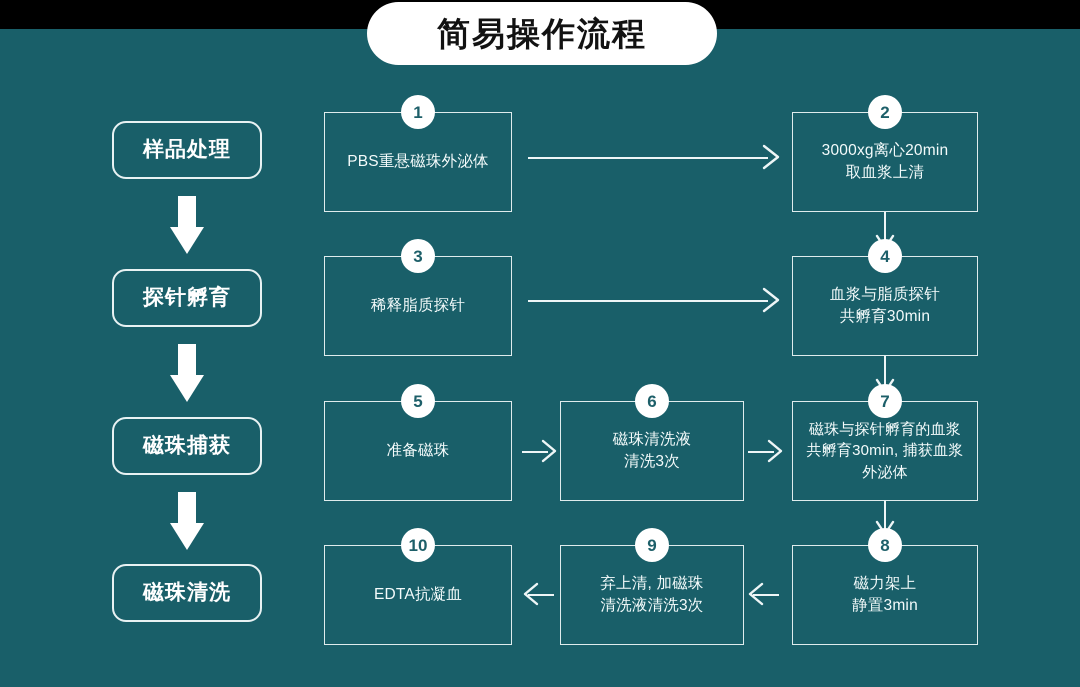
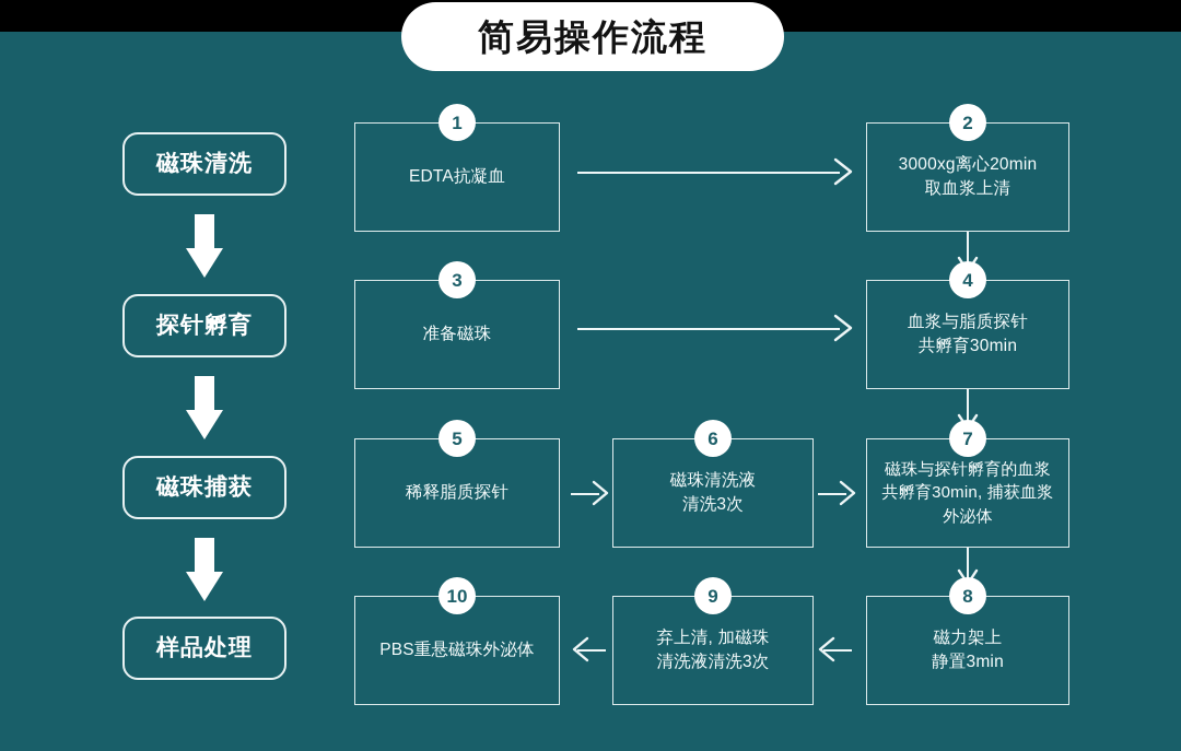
  简易操作流程
- 样品处理
+ 磁珠清洗
  探针孵育
  磁珠捕获
- 磁珠清洗
+ 样品处理
  1
- PBS重悬磁珠外泌体
+ EDTA抗凝血
  2
  3000xg离心20min
  取血浆上清
  3
- 稀释脂质探针
+ 准备磁珠
  4
  血浆与脂质探针
  共孵育30min
  5
- 准备磁珠
+ 稀释脂质探针
  6
  磁珠清洗液
  清洗3次
  7
  磁珠与探针孵育的血浆
  共孵育30min, 捕获血浆
  外泌体
  10
- EDTA抗凝血
+ PBS重悬磁珠外泌体
  9
  弃上清, 加磁珠
  清洗液清洗3次
  8
  磁力架上
  静置3min
